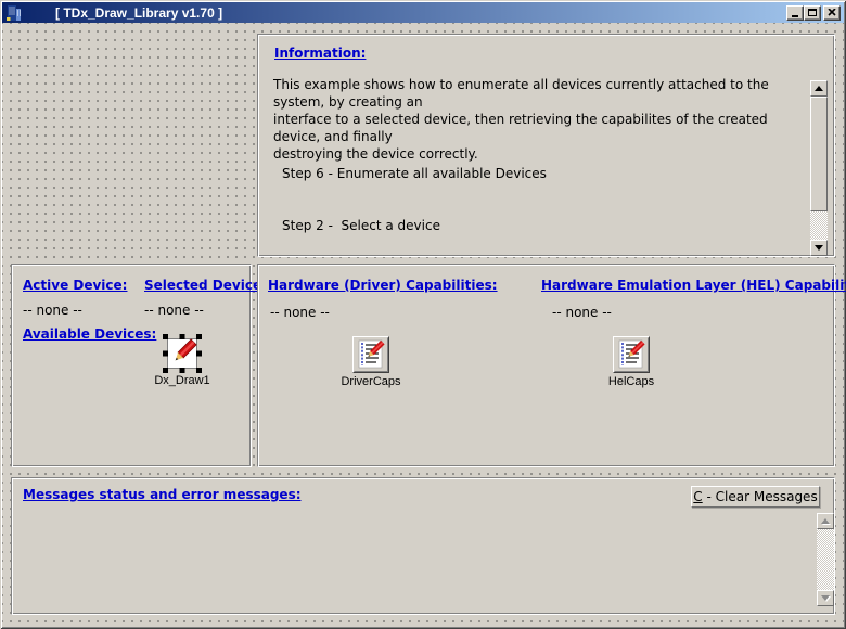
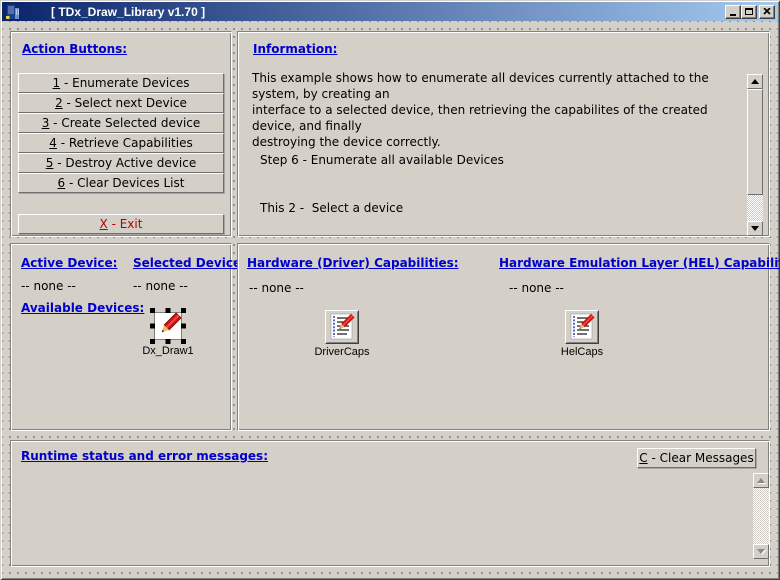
  [ TDx_Draw_Library v1.70 ]
+ Action Buttons:
+ 1
+ - Enumerate Devices
+ 2
+ - Select next Device
+ 3
+ - Create Selected device
+ 4
+ - Retrieve Capabilities
+ 5
+ - Destroy Active device
+ 6
+ - Clear Devices List
+ X
+ - Exit
  Information:
  This example shows how to enumerate all devices currently attached to the system, by creating an
  interface to a selected device, then retrieving the capabilites of the created device, and finally
  destroying the device correctly.
  Step 6 - Enumerate all available Devices
- Step 2 - Select a device
+ This 2 - Select a device
  Active Device:
  Selected Devic
  -- none --
  -- none --
  Available Devices:
  Dx_Draw1
  Hardware (Driver) Capabilities:
  -- none --
  Hardware Emulation Layer (HEL) Capabili
  -- none --
  DriverCaps
  HelCaps
- Messages status and error messages:
+ Runtime status and error messages:
  C
  - Clear Messages
